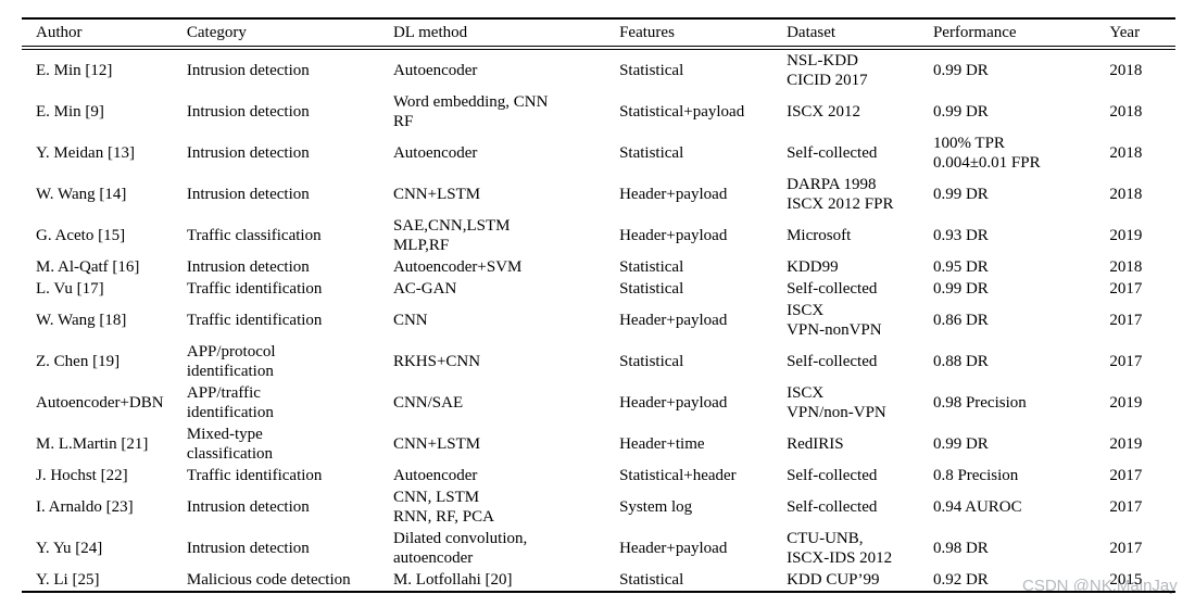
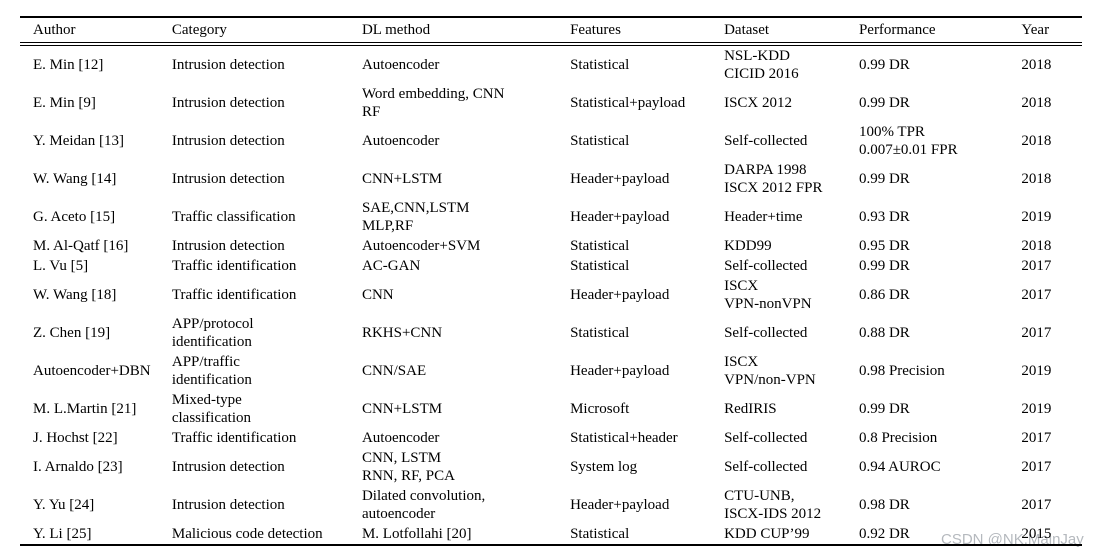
  CSDN @NK.MainJay
  Author	Category	DL method	Features	Dataset	Performance	Year
- E. Min [12]	Intrusion detection	Autoencoder	Statistical	NSL-KDD CICID 2017	0.99 DR	2018
+ E. Min [12]	Intrusion detection	Autoencoder	Statistical	NSL-KDD CICID 2016	0.99 DR	2018
  E. Min [9]	Intrusion detection	Word embedding, CNN RF	Statistical+payload	ISCX 2012	0.99 DR	2018
- Y. Meidan [13]	Intrusion detection	Autoencoder	Statistical	Self-collected	100% TPR 0.004±0.01 FPR	2018
+ Y. Meidan [13]	Intrusion detection	Autoencoder	Statistical	Self-collected	100% TPR 0.007±0.01 FPR	2018
  W. Wang [14]	Intrusion detection	CNN+LSTM	Header+payload	DARPA 1998 ISCX 2012 FPR	0.99 DR	2018
- G. Aceto [15]	Traffic classification	SAE,CNN,LSTM MLP,RF	Header+payload	Microsoft	0.93 DR	2019
+ G. Aceto [15]	Traffic classification	SAE,CNN,LSTM MLP,RF	Header+payload	Header+time	0.93 DR	2019
  M. Al-Qatf [16]	Intrusion detection	Autoencoder+SVM	Statistical	KDD99	0.95 DR	2018
- L. Vu [17]	Traffic identification	AC-GAN	Statistical	Self-collected	0.99 DR	2017
+ L. Vu [5]	Traffic identification	AC-GAN	Statistical	Self-collected	0.99 DR	2017
  W. Wang [18]	Traffic identification	CNN	Header+payload	ISCX VPN-nonVPN	0.86 DR	2017
  Z. Chen [19]	APP/protocol identification	RKHS+CNN	Statistical	Self-collected	0.88 DR	2017
  Autoencoder+DBN	APP/traffic identification	CNN/SAE	Header+payload	ISCX VPN/non-VPN	0.98 Precision	2019
- M. L.Martin [21]	Mixed-type classification	CNN+LSTM	Header+time	RedIRIS	0.99 DR	2019
+ M. L.Martin [21]	Mixed-type classification	CNN+LSTM	Microsoft	RedIRIS	0.99 DR	2019
  J. Hochst [22]	Traffic identification	Autoencoder	Statistical+header	Self-collected	0.8 Precision	2017
  I. Arnaldo [23]	Intrusion detection	CNN, LSTM RNN, RF, PCA	System log	Self-collected	0.94 AUROC	2017
  Y. Yu [24]	Intrusion detection	Dilated convolution, autoencoder	Header+payload	CTU-UNB, ISCX-IDS 2012	0.98 DR	2017
  Y. Li [25]	Malicious code detection	M. Lotfollahi [20]	Statistical	KDD CUP’99	0.92 DR	2015
